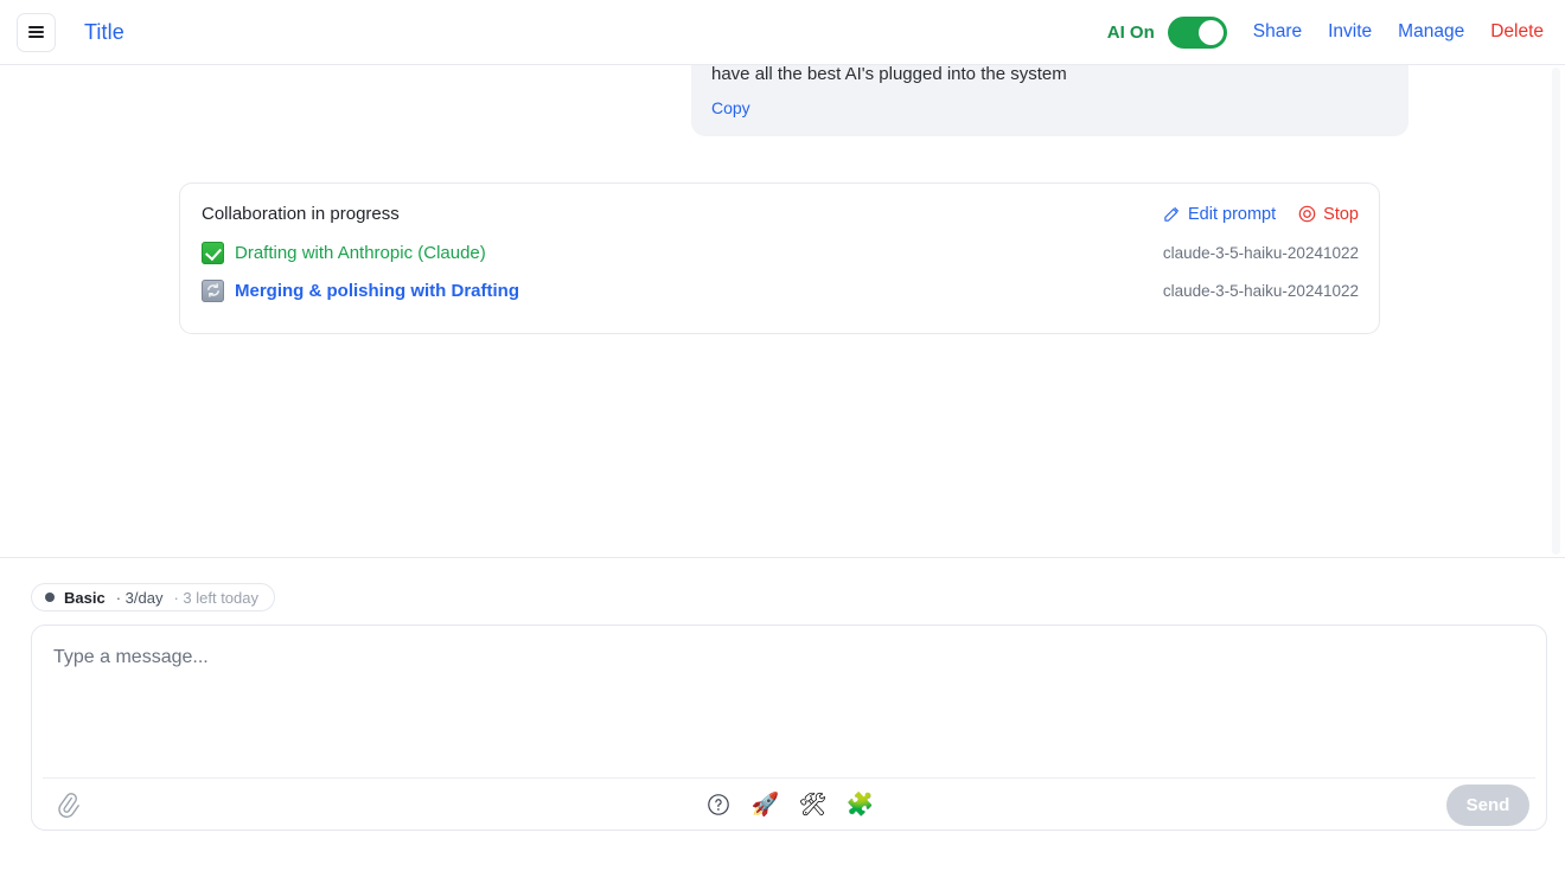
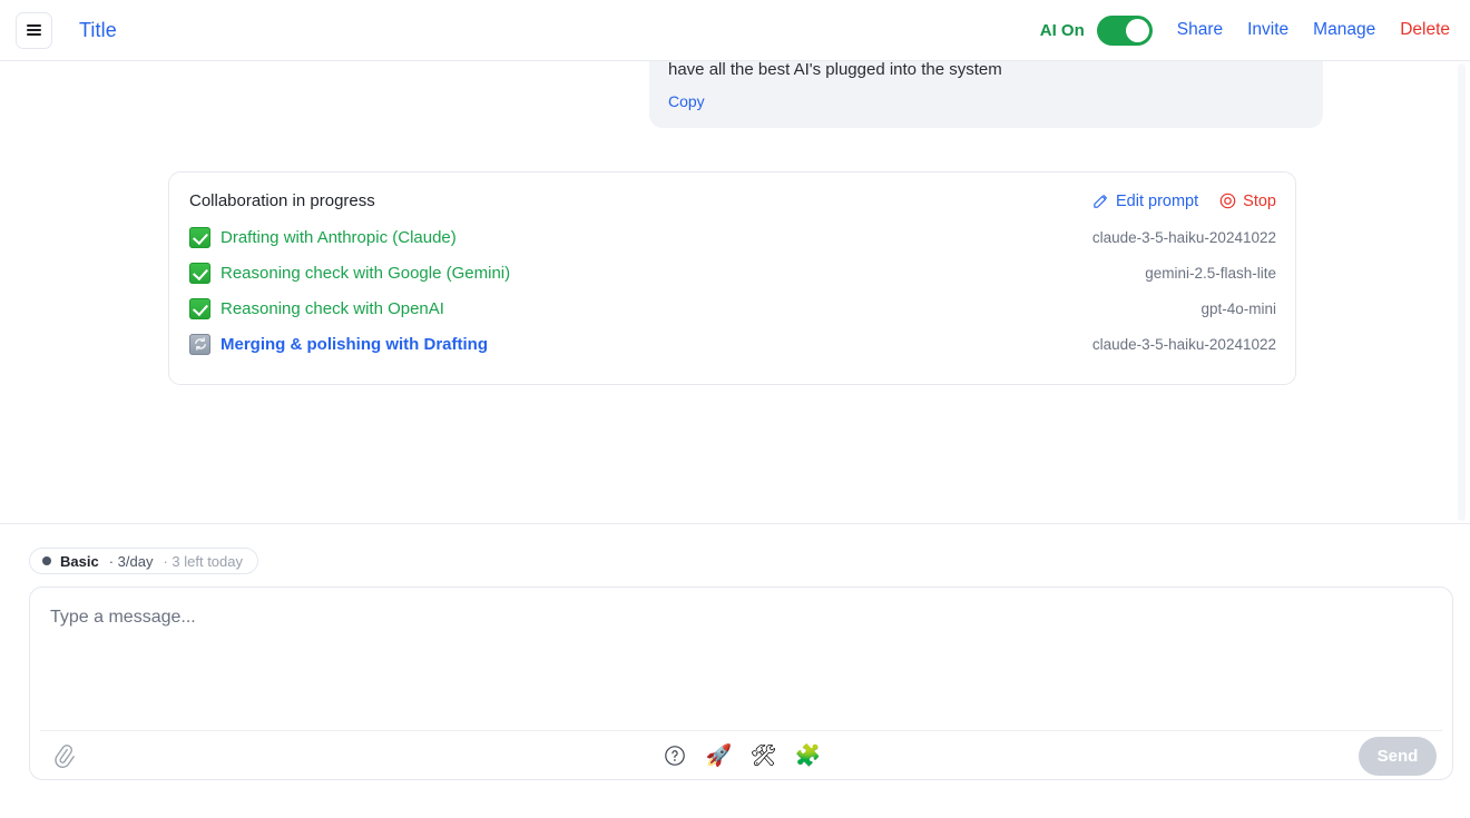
  Title
  AI On
  Share
  Invite
  Manage
  Delete
  Copy
  Collaboration in progress
  Edit prompt
  Stop
  Drafting with Anthropic (Claude)
  claude-3-5-haiku-20241022
+ Reasoning check with Google (Gemini)
+ gemini-2.5-flash-lite
+ Reasoning check with OpenAI
+ gpt-4o-mini
  Merging & polishing with Drafting
  claude-3-5-haiku-20241022
  Basic
  · 3/day
  · 3 left today
  Type a message...
  🚀
  🛠
  🧩
  Send
